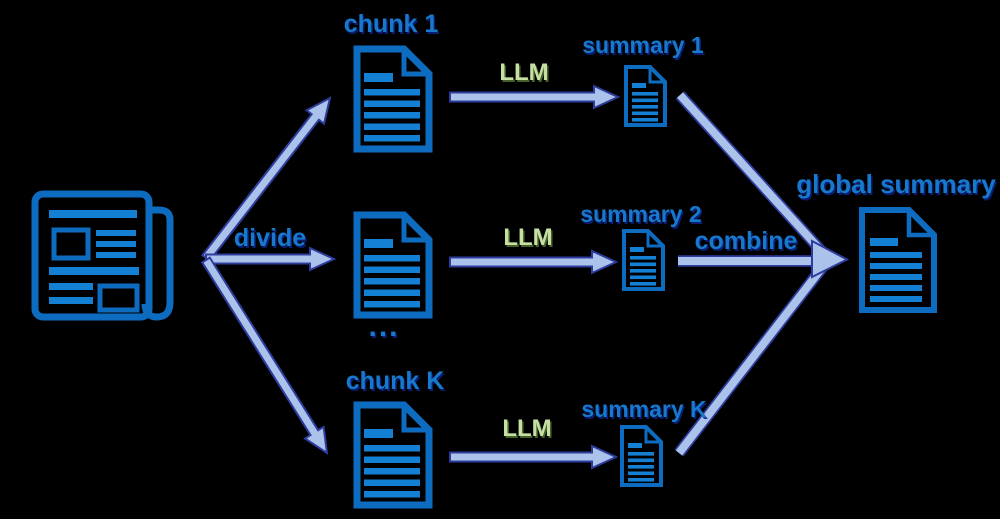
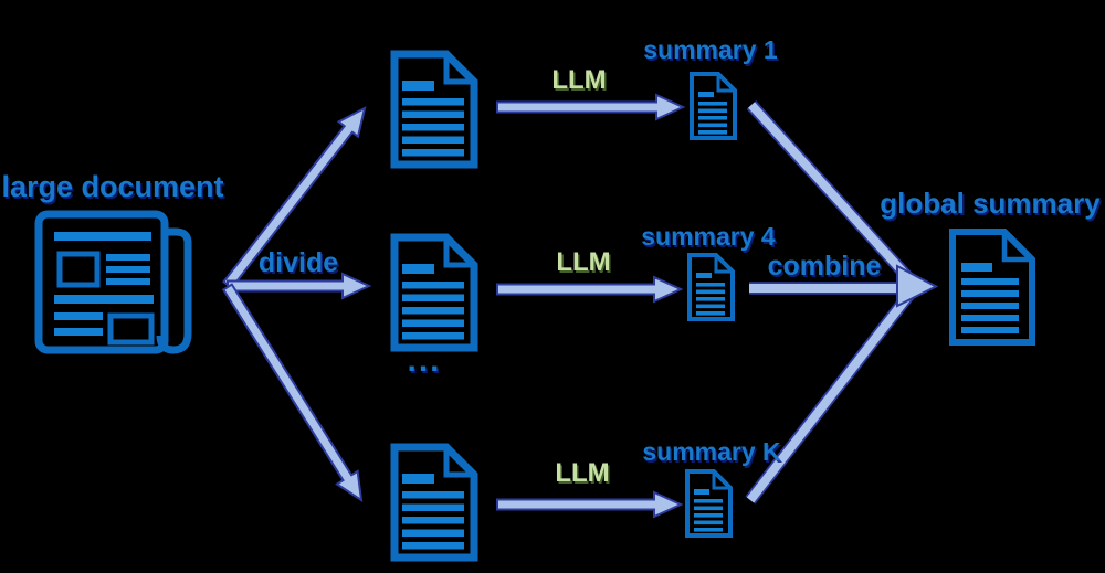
+ large document
  divide
- chunk 1
  ...
- chunk K
  LLM
  LLM
  LLM
  summary 1
- summary 2
+ summary 4
  summary K
  combine
  global summary
